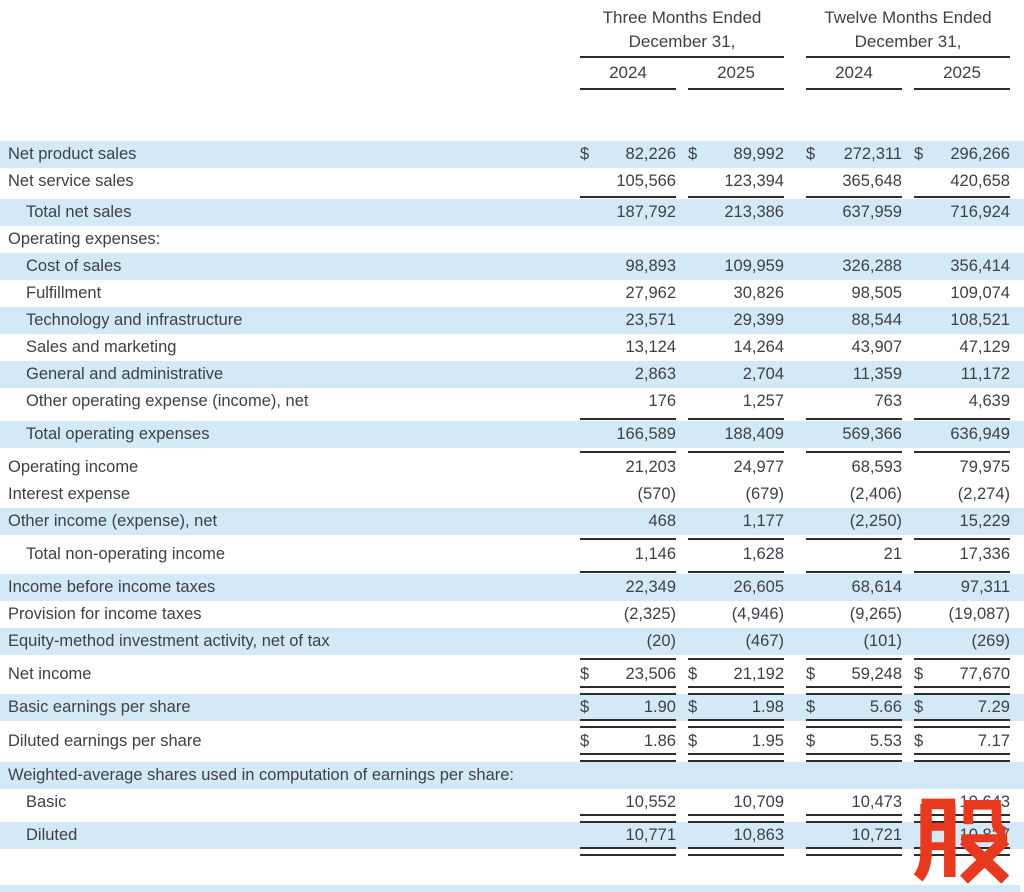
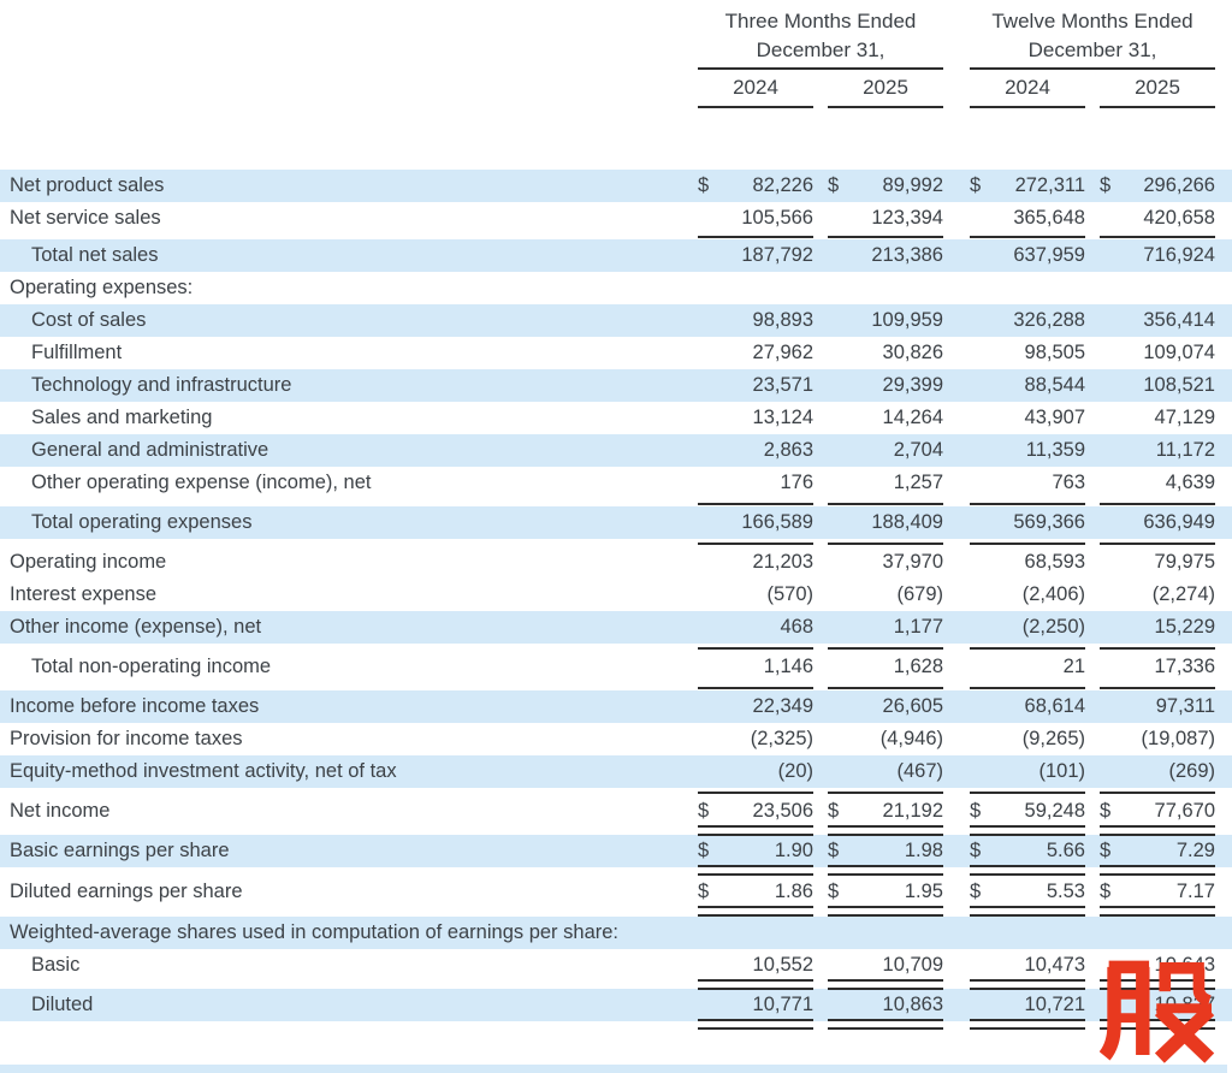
  Three Months Ended
  December 31,
  2024
  2025
  Twelve Months Ended
  December 31,
  2024
  2025
  Net product sales
  $
  82,226
  $
  89,992
  $
  272,311
  $
  296,266
  Net service sales
  105,566
  123,394
  365,648
  420,658
  Total net sales
  187,792
  213,386
  637,959
  716,924
  Operating expenses:
  Cost of sales
  98,893
  109,959
  326,288
  356,414
  Fulfillment
  27,962
  30,826
  98,505
  109,074
  Technology and infrastructure
  23,571
  29,399
  88,544
  108,521
  Sales and marketing
  13,124
  14,264
  43,907
  47,129
  General and administrative
  2,863
  2,704
  11,359
  11,172
  Other operating expense (income), net
  176
  1,257
  763
  4,639
  Total operating expenses
  166,589
  188,409
  569,366
  636,949
  Operating income
  21,203
- 24,977
+ 37,970
  68,593
  79,975
  Interest expense
  (570)
  (679)
  (2,406)
  (2,274)
  Other income (expense), net
  468
  1,177
  (2,250)
  15,229
  Total non-operating income
  1,146
  1,628
  21
  17,336
  Income before income taxes
  22,349
  26,605
  68,614
  97,311
  Provision for income taxes
  (2,325)
  (4,946)
  (9,265)
  (19,087)
  Equity-method investment activity, net of tax
  (20)
  (467)
  (101)
  (269)
  Net income
  $
  23,506
  $
  21,192
  $
  59,248
  $
  77,670
  Basic earnings per share
  $
  1.90
  $
  1.98
  $
  5.66
  $
  7.29
  Diluted earnings per share
  $
  1.86
  $
  1.95
  $
  5.53
  $
  7.17
  Weighted-average shares used in computation of earnings per share:
  Basic
  10,552
  10,709
  10,473
  Diluted
  10,771
  10,863
  10,721
